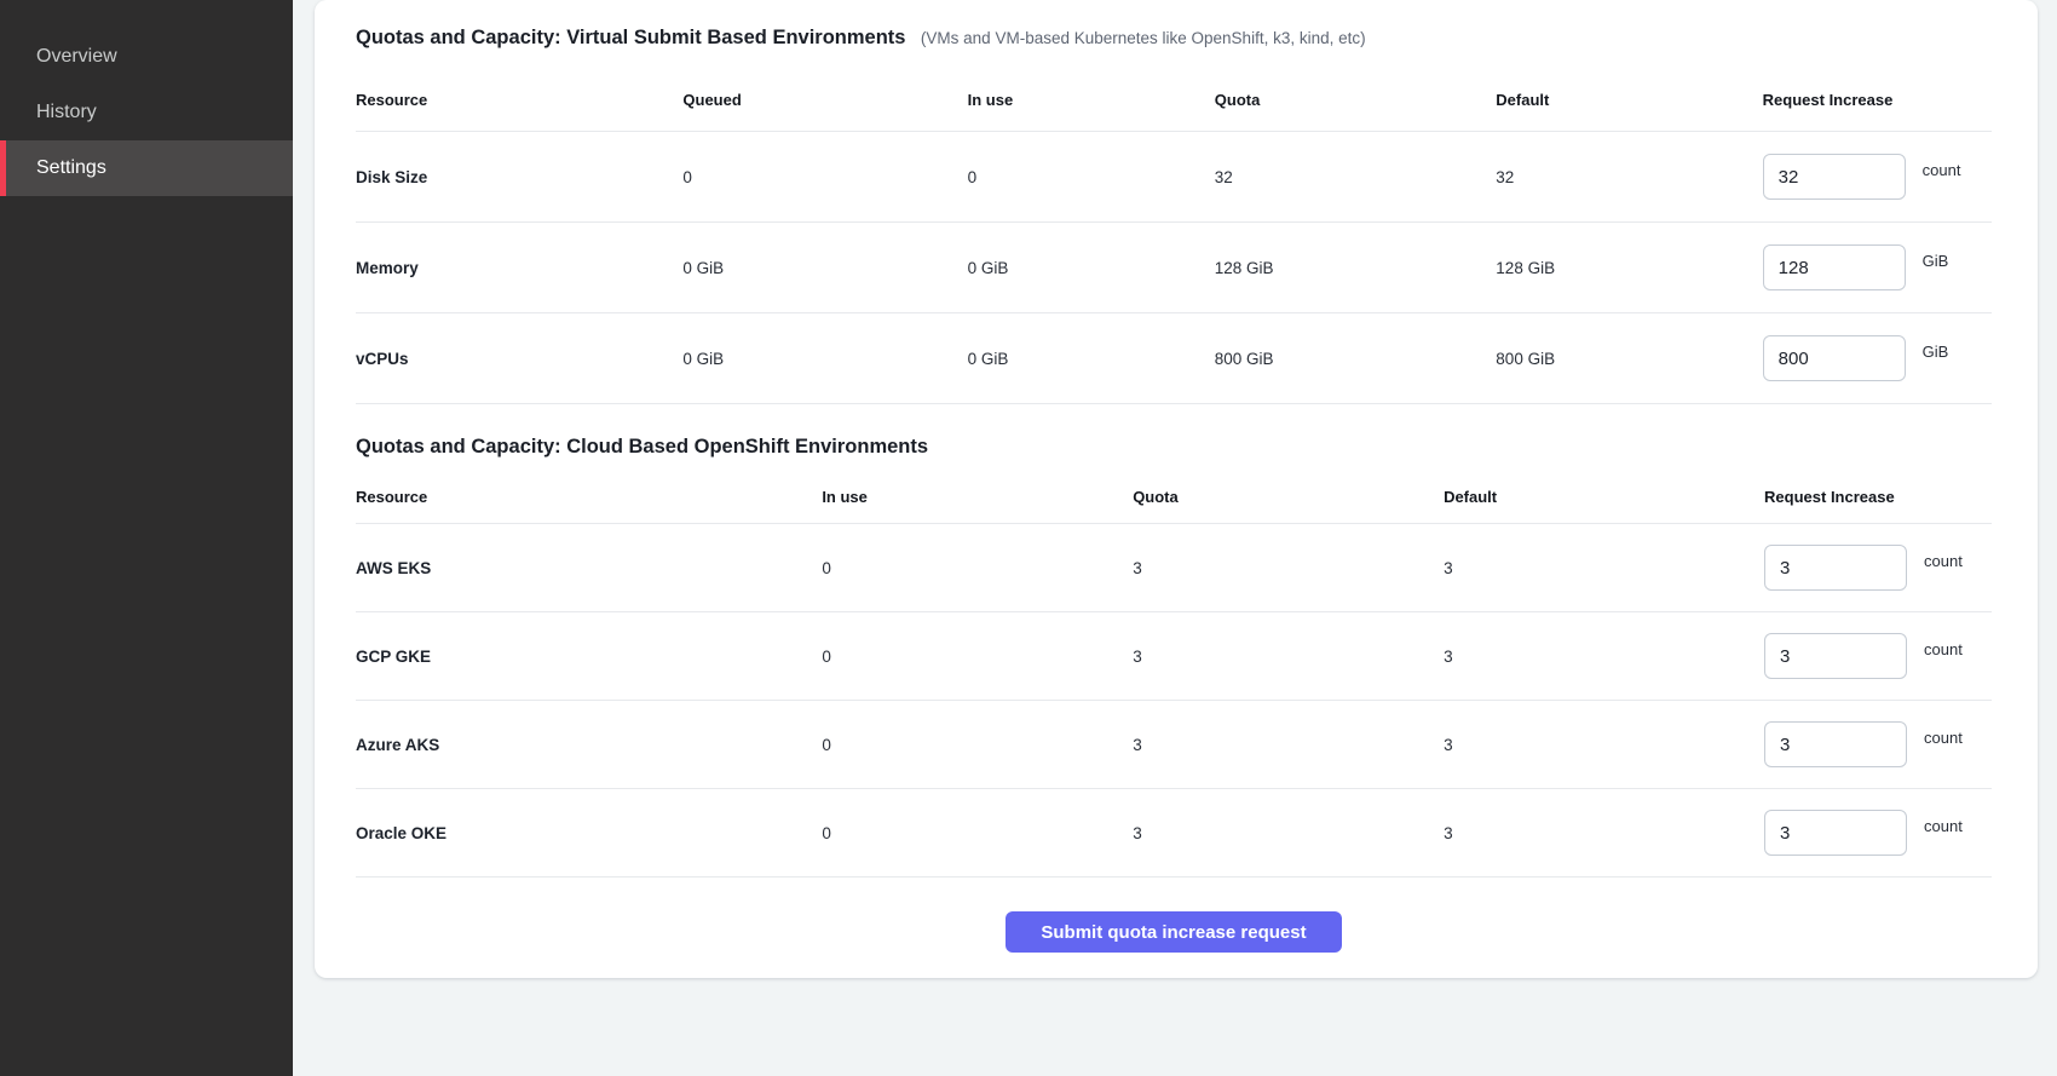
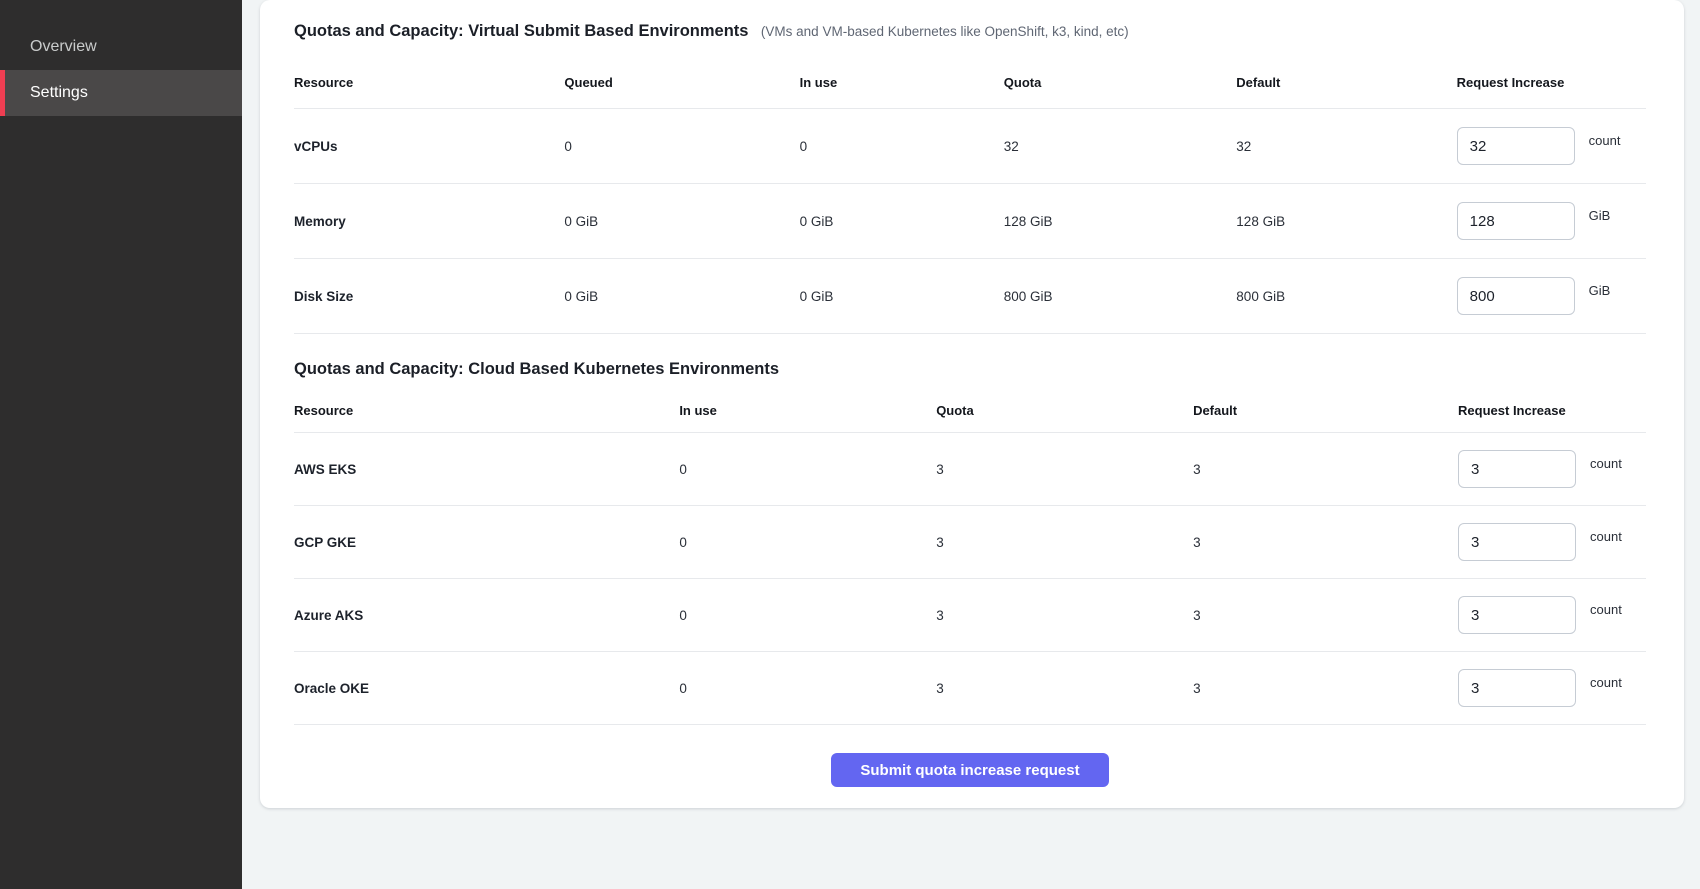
  Overview
- History
  Settings
  Quotas and Capacity: Virtual Submit Based Environments (VMs and VM-based Kubernetes like OpenShift, k3, kind, etc)
  Resource
  Queued
  In use
  Quota
  Default
  Request Increase
- Disk Size
+ vCPUs
  0
  0
  32
  32
  32
  count
  Memory
  0 GiB
  0 GiB
  128 GiB
  128 GiB
  128
  GiB
- vCPUs
+ Disk Size
  0 GiB
  0 GiB
  800 GiB
  800 GiB
  800
  GiB
- Quotas and Capacity: Cloud Based OpenShift Environments
+ Quotas and Capacity: Cloud Based Kubernetes Environments
  Resource
  In use
  Quota
  Default
  Request Increase
  AWS EKS
  0
  3
  3
  3
  count
  GCP GKE
  0
  3
  3
  3
  count
  Azure AKS
  0
  3
  3
  3
  count
  Oracle OKE
  0
  3
  3
  3
  count
  Submit quota increase request
